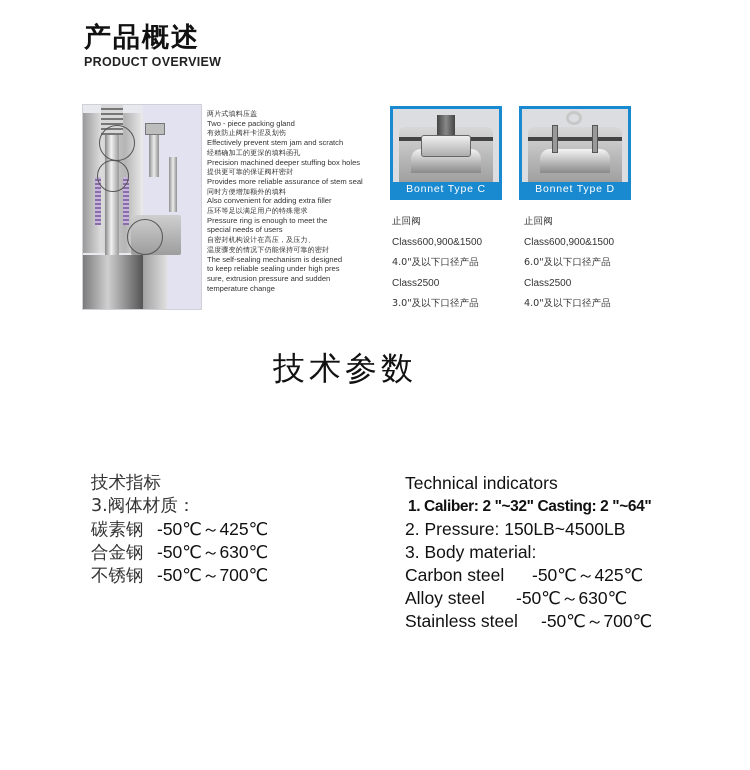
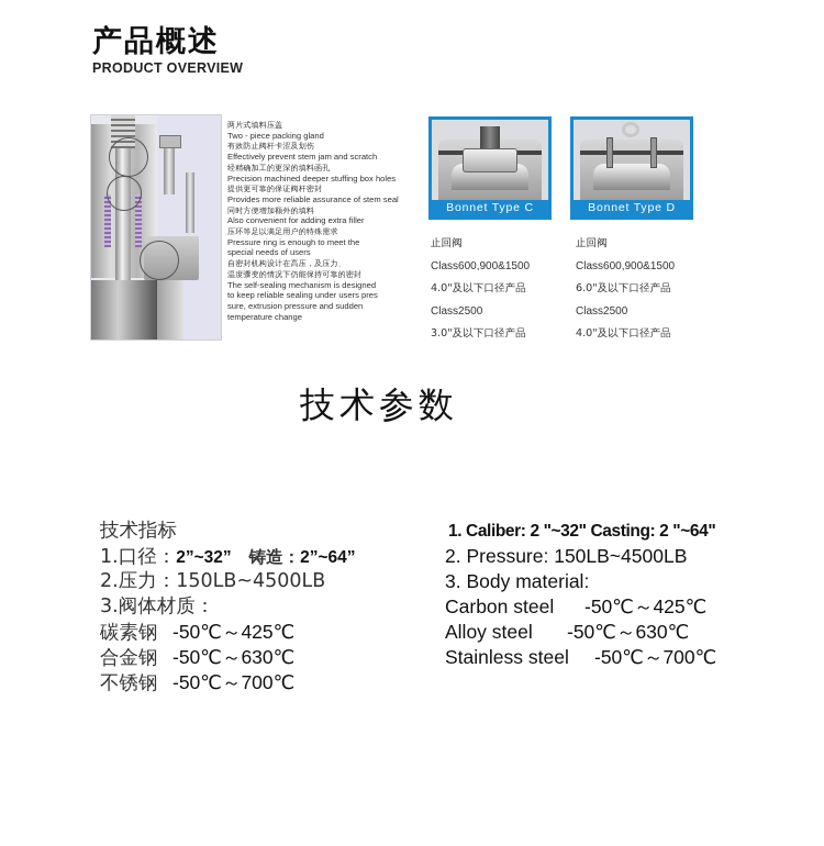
  产品概述
  PRODUCT OVERVIEW
  两片式填料压盖
  Two - piece packing gland
  有效防止阀杆卡涩及划伤
  Effectively prevent stem jam and scratch
  经精确加工的更深的填料函孔
  Precision machined deeper stuffing box holes
  提供更可靠的保证阀杆密封
  Provides more reliable assurance of stem seal
  同时方便增加额外的填料
  Also convenient for adding extra filler
  压环等足以满足用户的特殊需求
  Pressure ring is enough to meet the
  special needs of users
  自密封机构设计在高压，及压力、
  温度骤变的情况下仍能保持可靠的密封
  The self-sealing mechanism is designed
- to keep reliable sealing under high pres
+ to keep reliable sealing under users pres
  sure, extrusion pressure and sudden
  temperature change
  Bonnet Type C
  止回阀
  Class600,900&1500
  4.0"及以下口径产品
  Class2500
  3.0"及以下口径产品
  Bonnet Type D
  止回阀
  Class600,900&1500
  6.0"及以下口径产品
  Class2500
  4.0"及以下口径产品
  技术参数
  技术指标
+ 1.口径：2”~32” 铸造：2”~64”
+ 2.压力：150LB~4500LB
  3.阀体材质：
  碳素钢 -50℃～425℃
  合金钢 -50℃～630℃
  不锈钢 -50℃～700℃
- Technical indicators
  1. Caliber: 2 "~32" Casting: 2 "~64"
  2. Pressure: 150LB~4500LB
  3. Body material:
  Carbon steel -50℃～425℃
  Alloy steel -50℃～630℃
  Stainless steel -50℃～700℃
